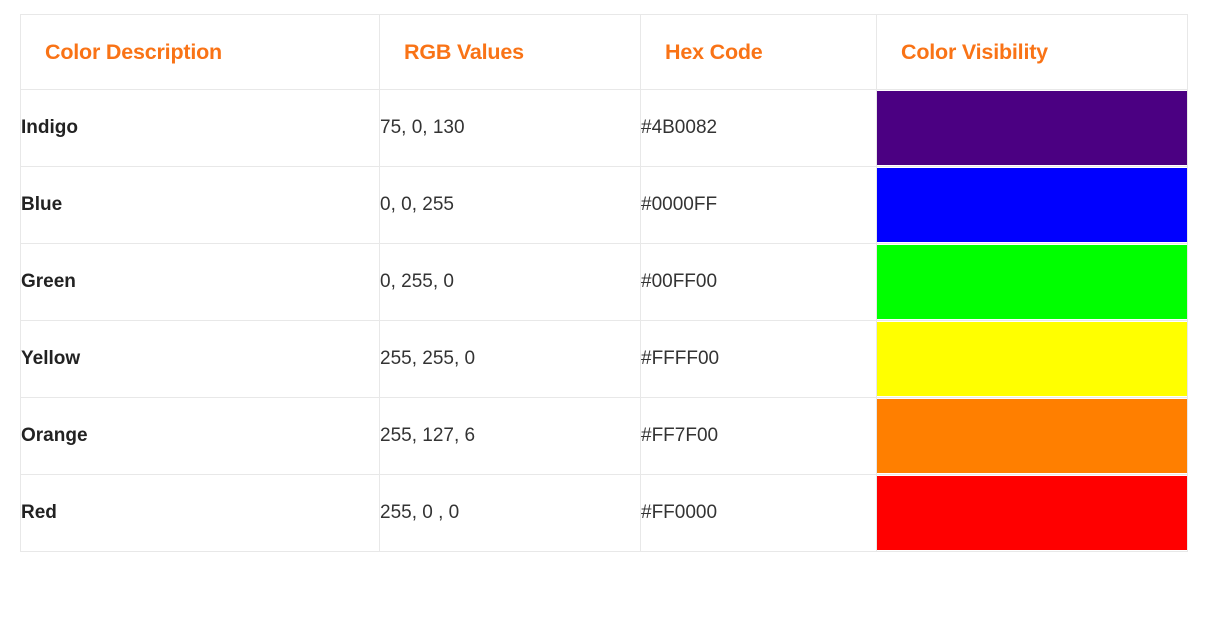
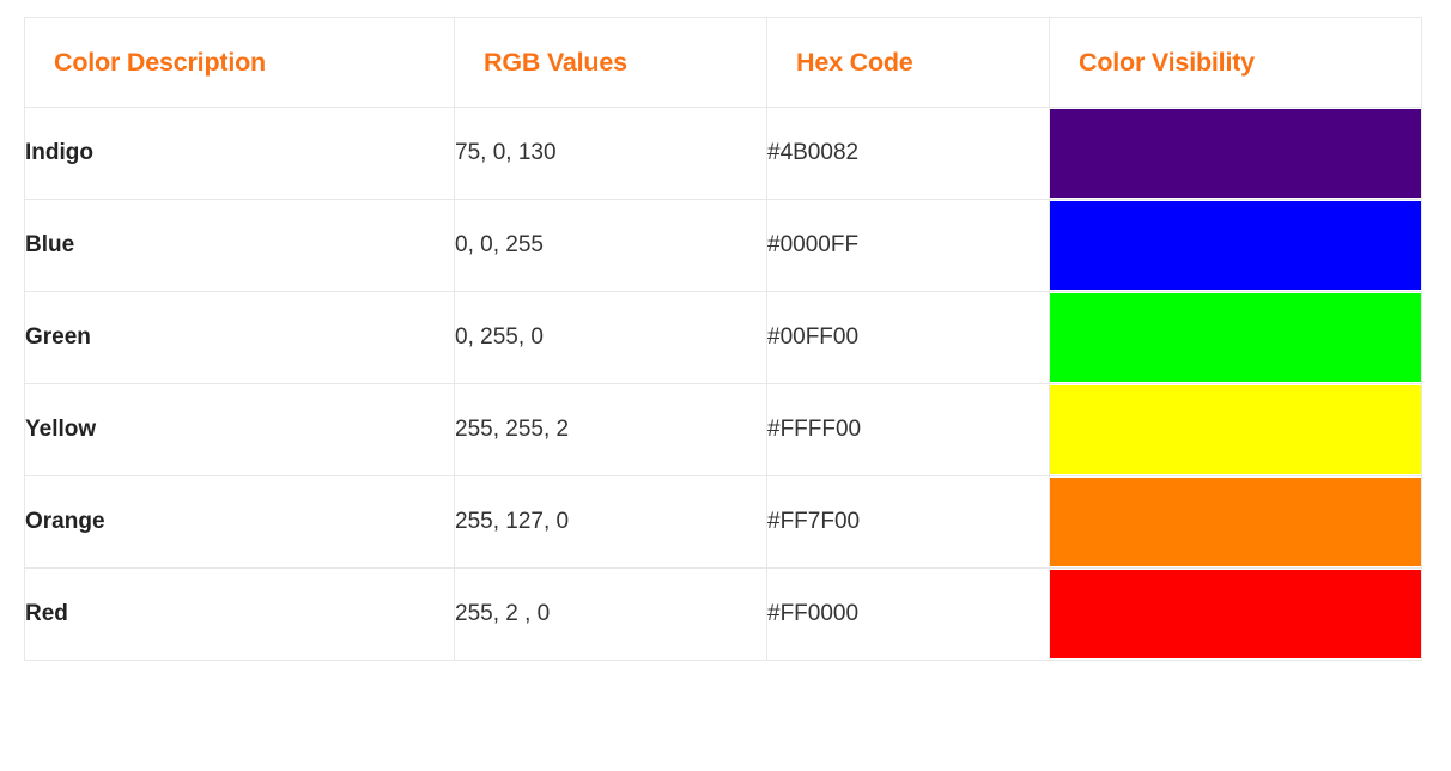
  Color Description	RGB Values	Hex Code	Color Visibility
  Indigo	75, 0, 130	#4B0082
  Blue	0, 0, 255	#0000FF
  Green	0, 255, 0	#00FF00
- Yellow	255, 255, 0	#FFFF00
+ Yellow	255, 255, 2	#FFFF00
- Orange	255, 127, 6	#FF7F00
+ Orange	255, 127, 0	#FF7F00
- Red	255, 0 , 0	#FF0000
+ Red	255, 2 , 0	#FF0000
